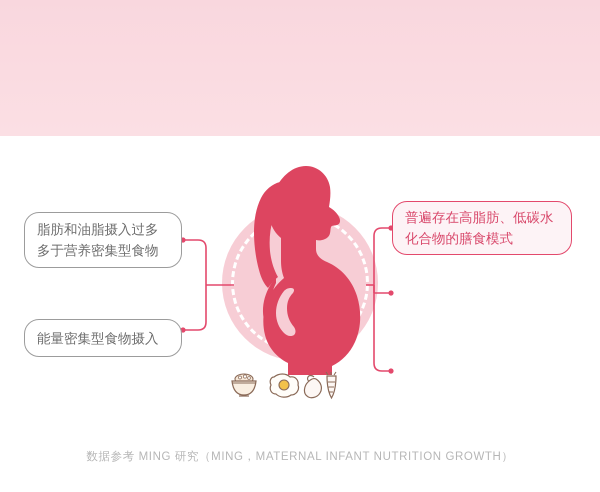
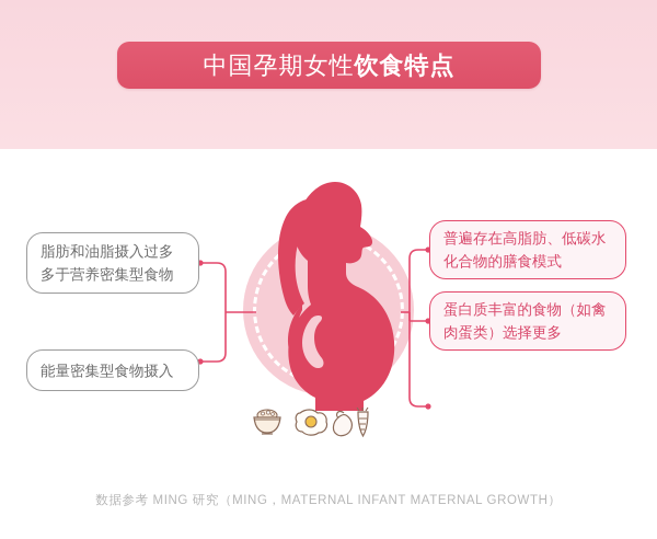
+ 中国孕期女性饮食特点
  脂肪和油脂摄入过多
  多于营养密集型食物
  能量密集型食物摄入
  普遍存在高脂肪、低碳水
  化合物的膳食模式
+ 蛋白质丰富的食物（如禽
+ 肉蛋类）选择更多
- 数据参考 MING 研究（MING，MATERNAL INFANT NUTRITION GROWTH）
+ 数据参考 MING 研究（MING，MATERNAL INFANT MATERNAL GROWTH）
